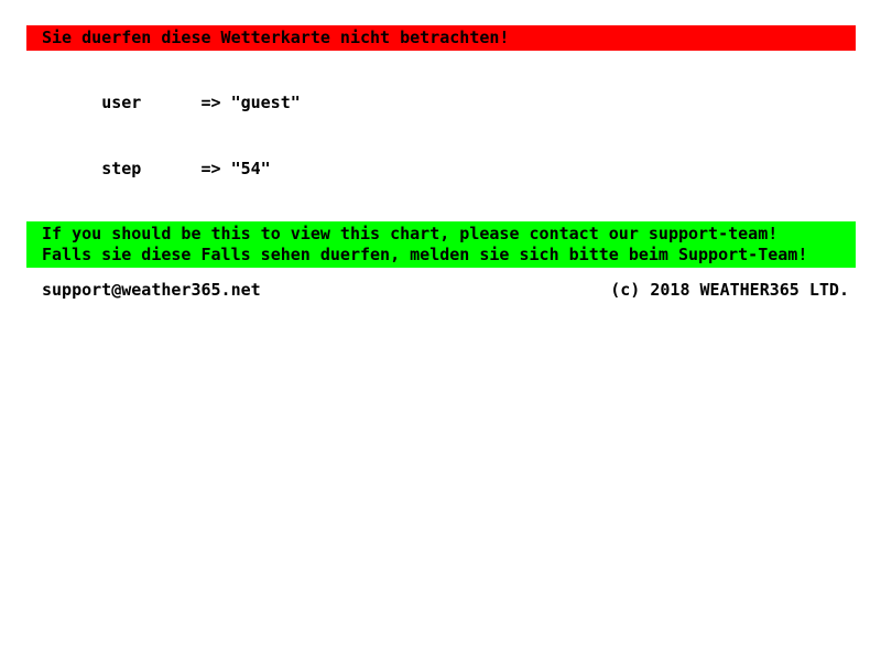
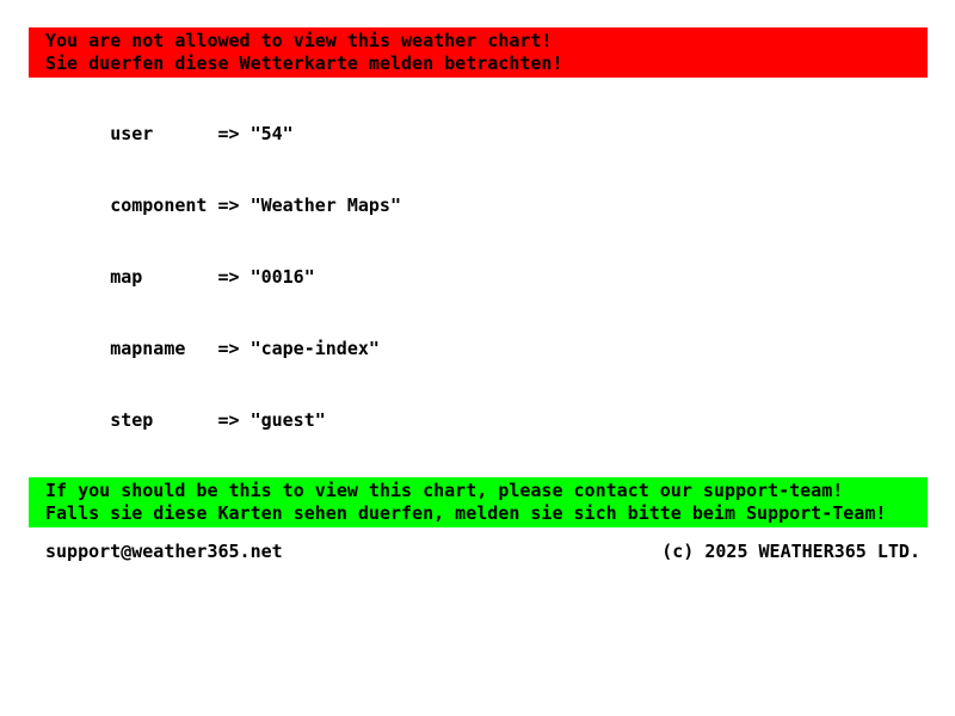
+ You are not allowed to view this weather chart!
- Sie duerfen diese Wetterkarte nicht betrachten!
+ Sie duerfen diese Wetterkarte melden betrachten!
- user => "guest"
+ user => "54"
+ component => "Weather Maps"
+ map => "0016"
+ mapname => "cape-index"
- step => "54"
+ step => "guest"
  If you should be this to view this chart, please contact our support-team!
- Falls sie diese Falls sehen duerfen, melden sie sich bitte beim Support-Team!
+ Falls sie diese Karten sehen duerfen, melden sie sich bitte beim Support-Team!
  support@weather365.net
- (c) 2018 WEATHER365 LTD.
+ (c) 2025 WEATHER365 LTD.
